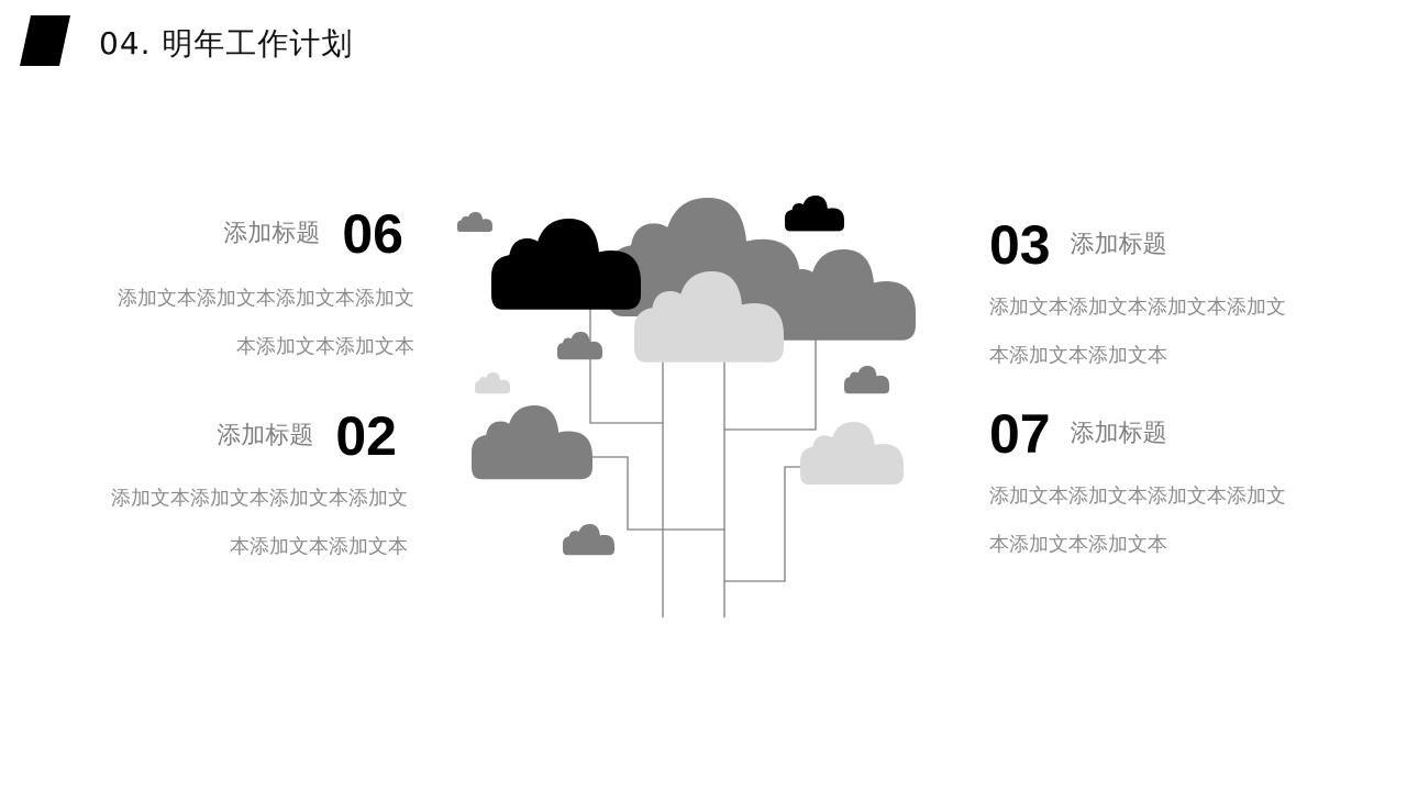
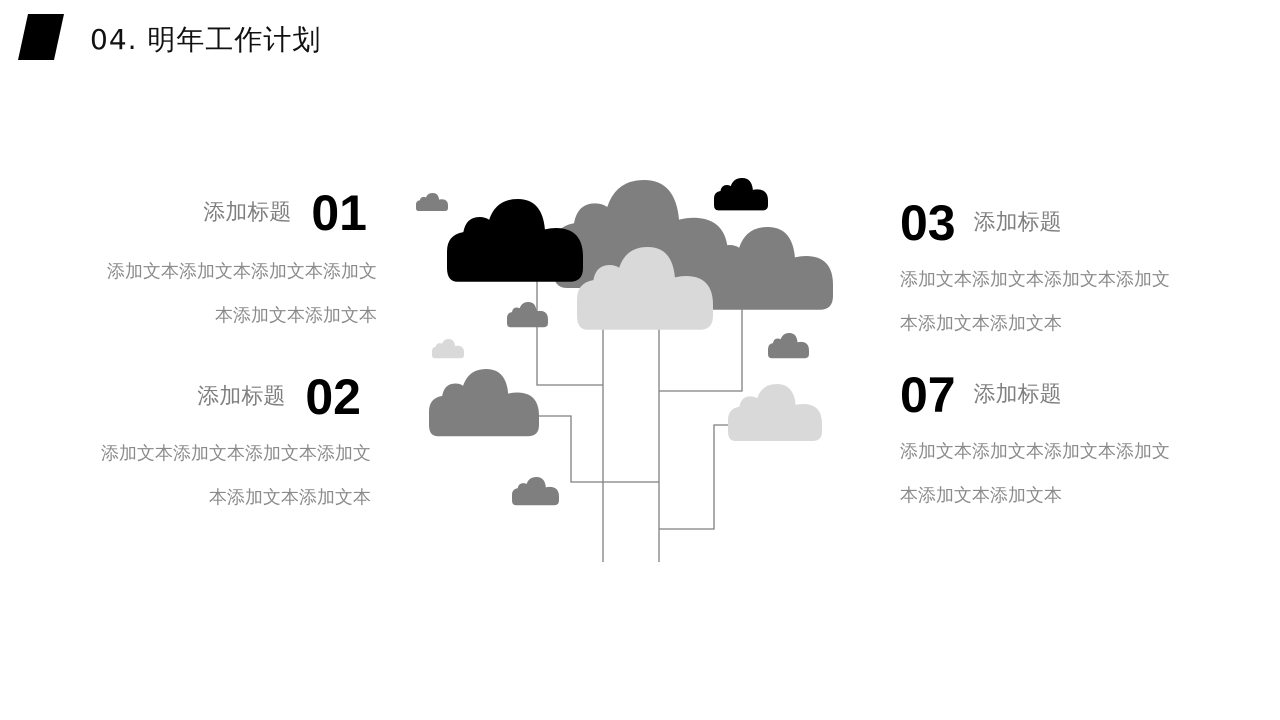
  04. 明年工作计划
  添加标题
- 06
+ 01
  添加文本添加文本添加文本添加文
  本添加文本添加文本
  添加标题
  02
  添加文本添加文本添加文本添加文
  本添加文本添加文本
  03
  添加标题
  添加文本添加文本添加文本添加文
  本添加文本添加文本
  07
  添加标题
  添加文本添加文本添加文本添加文
  本添加文本添加文本
